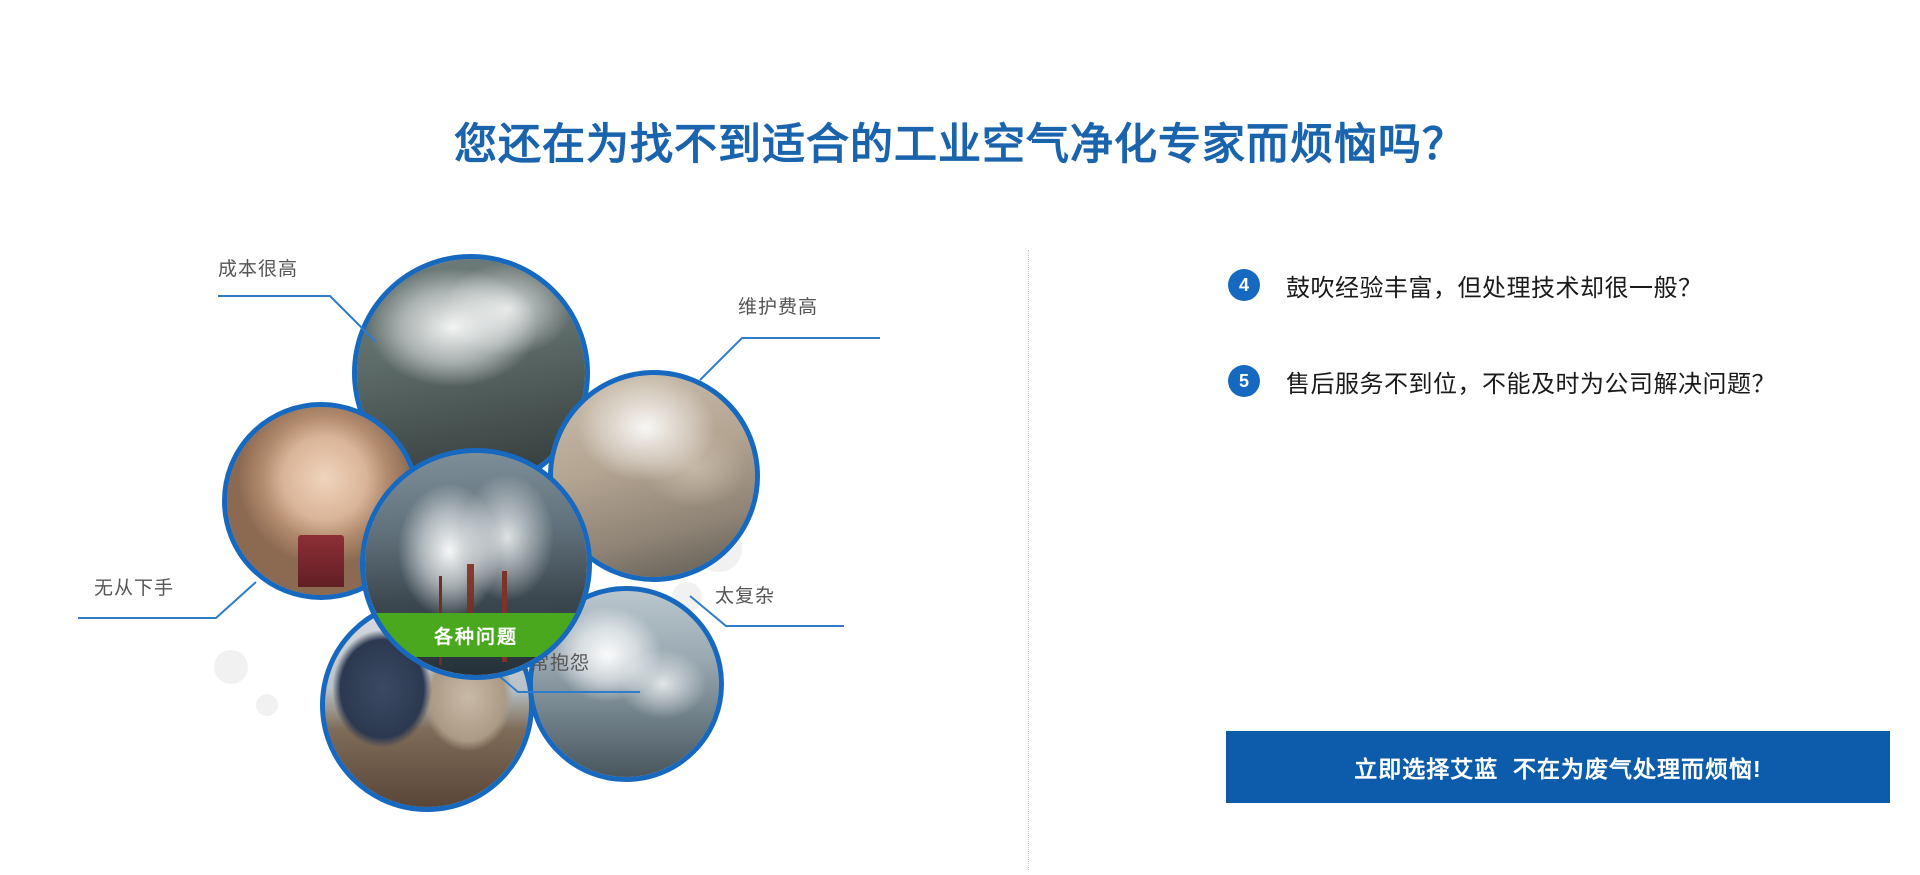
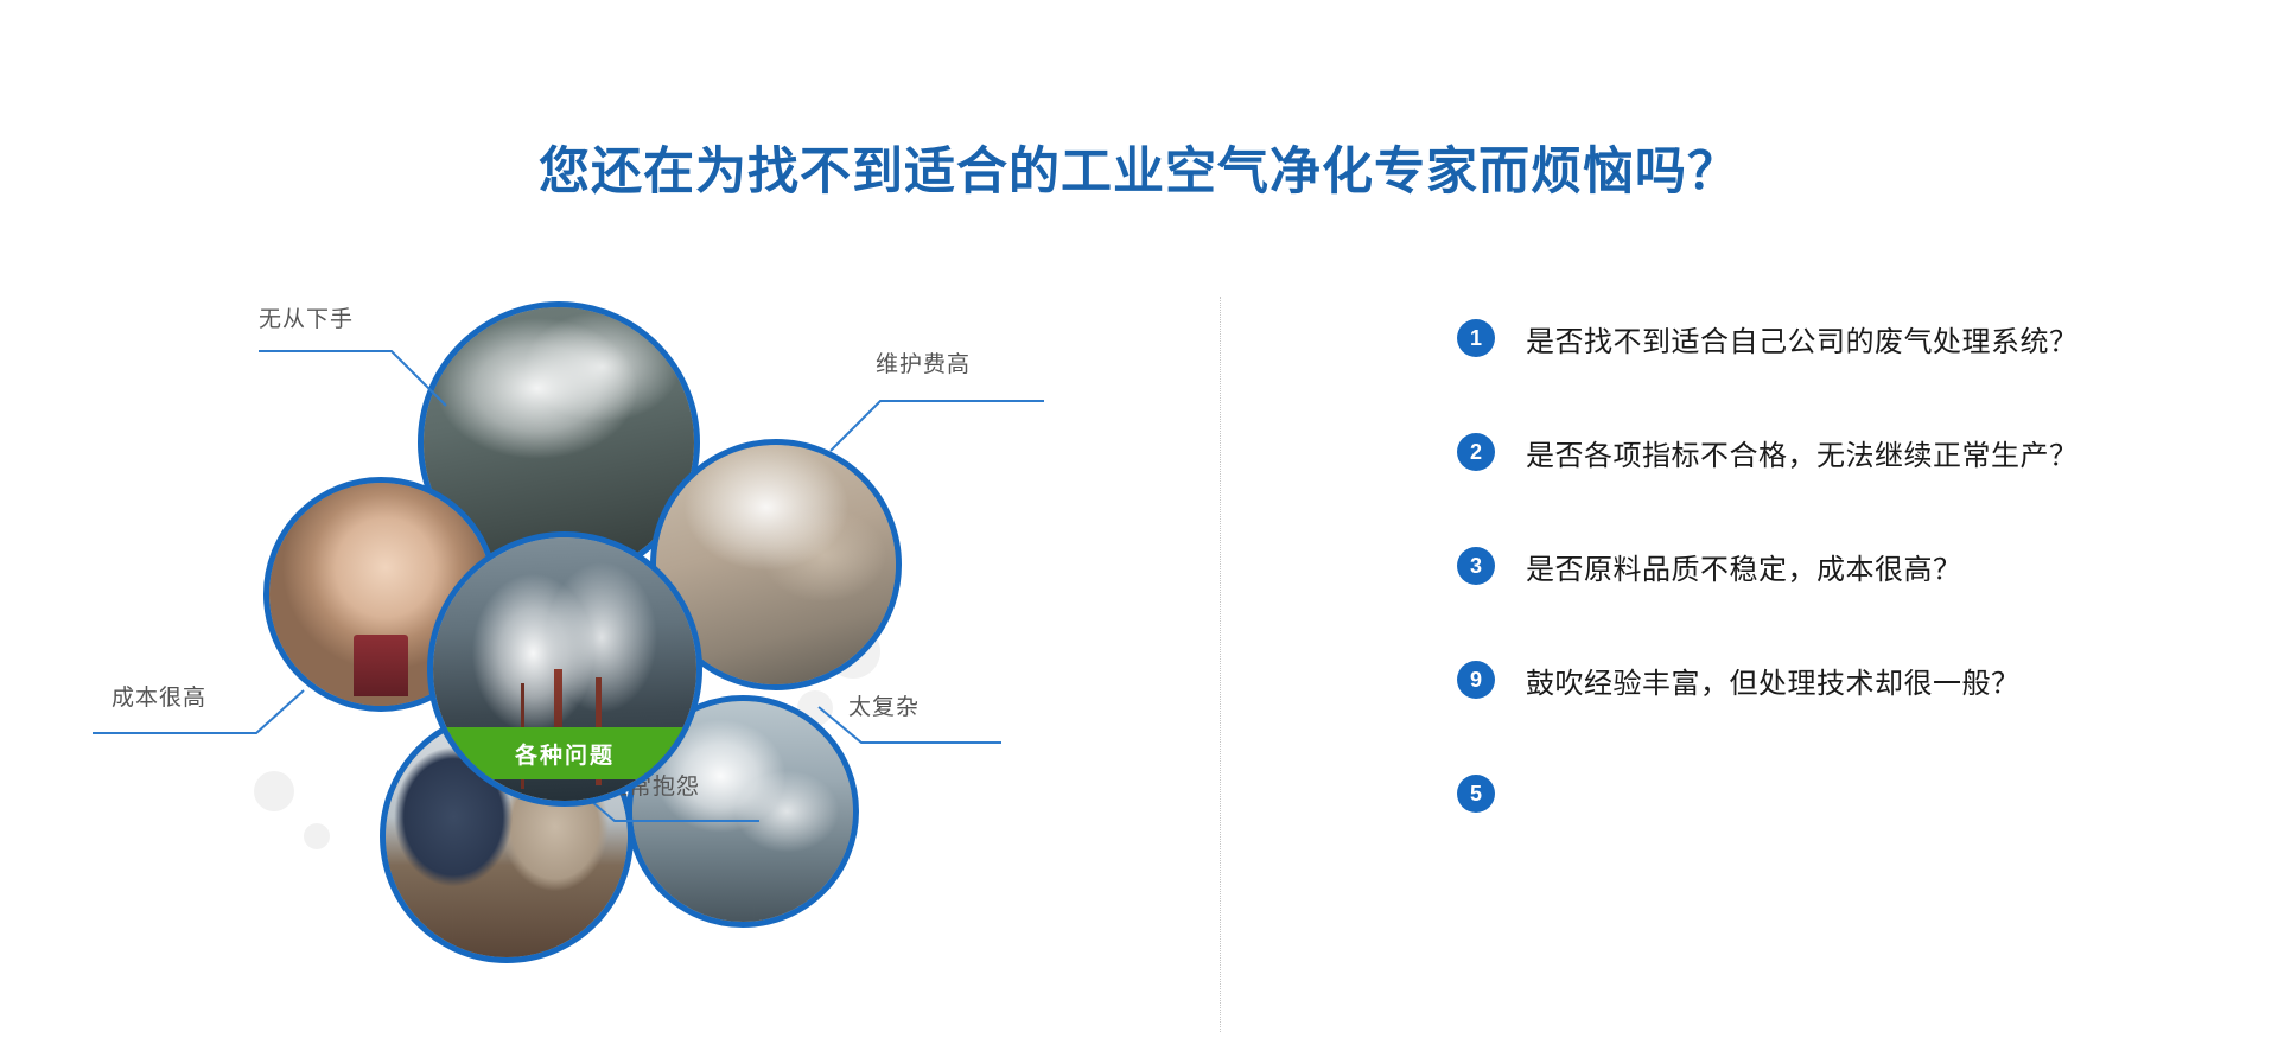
  您还在为找不到适合的工业空气净化专家而烦恼吗？
  各种问题
- 成本很高
+ 无从下手
  维护费高
- 无从下手
+ 成本很高
  太复杂
  常抱怨
+ 1
+ 是否找不到适合自己公司的废气处理系统？
+ 2
+ 是否各项指标不合格，无法继续正常生产？
+ 3
+ 是否原料品质不稳定，成本很高？
- 4
+ 9
  鼓吹经验丰富，但处理技术却很一般？
  5
- 售后服务不到位，不能及时为公司解决问题？
- 立即选择艾蓝 不在为废气处理而烦恼!
